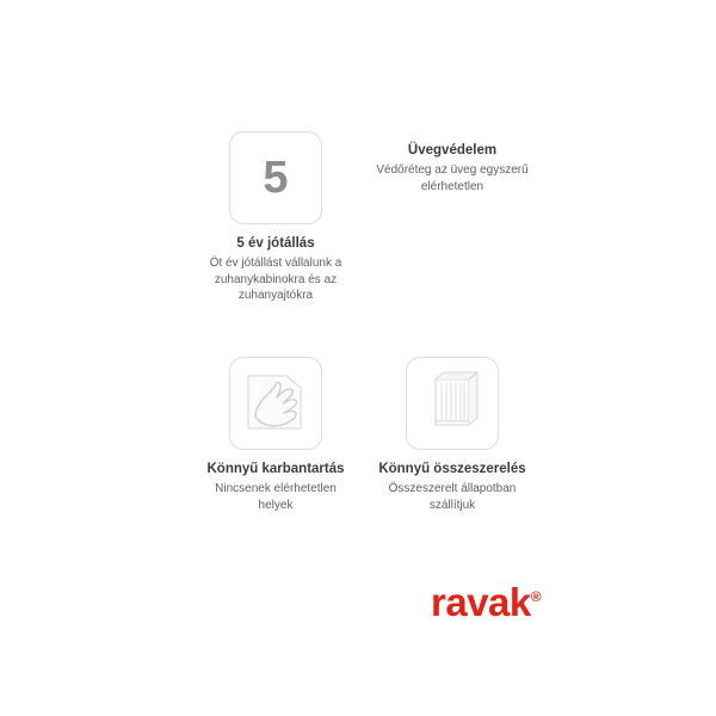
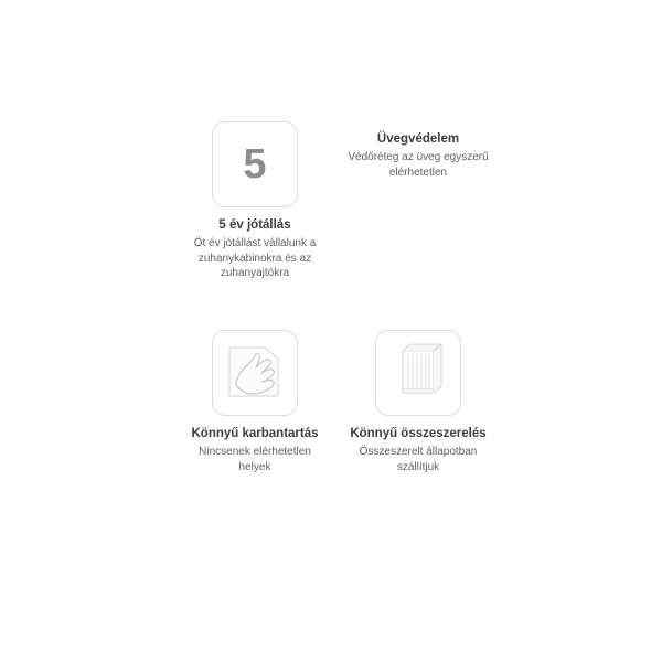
  5
  5 év jótállás
  Öt év jótállást vállalunk a zuhanykabinokra és az zuhanyajtókra
  Üvegvédelem
  Védőréteg az üveg egyszerű elérhetetlen
  Könnyű karbantartás
  Nincsenek elérhetetlen helyek
  Könnyű összeszerelés
  Összeszerelt állapotban szállítjuk
- ravak®
